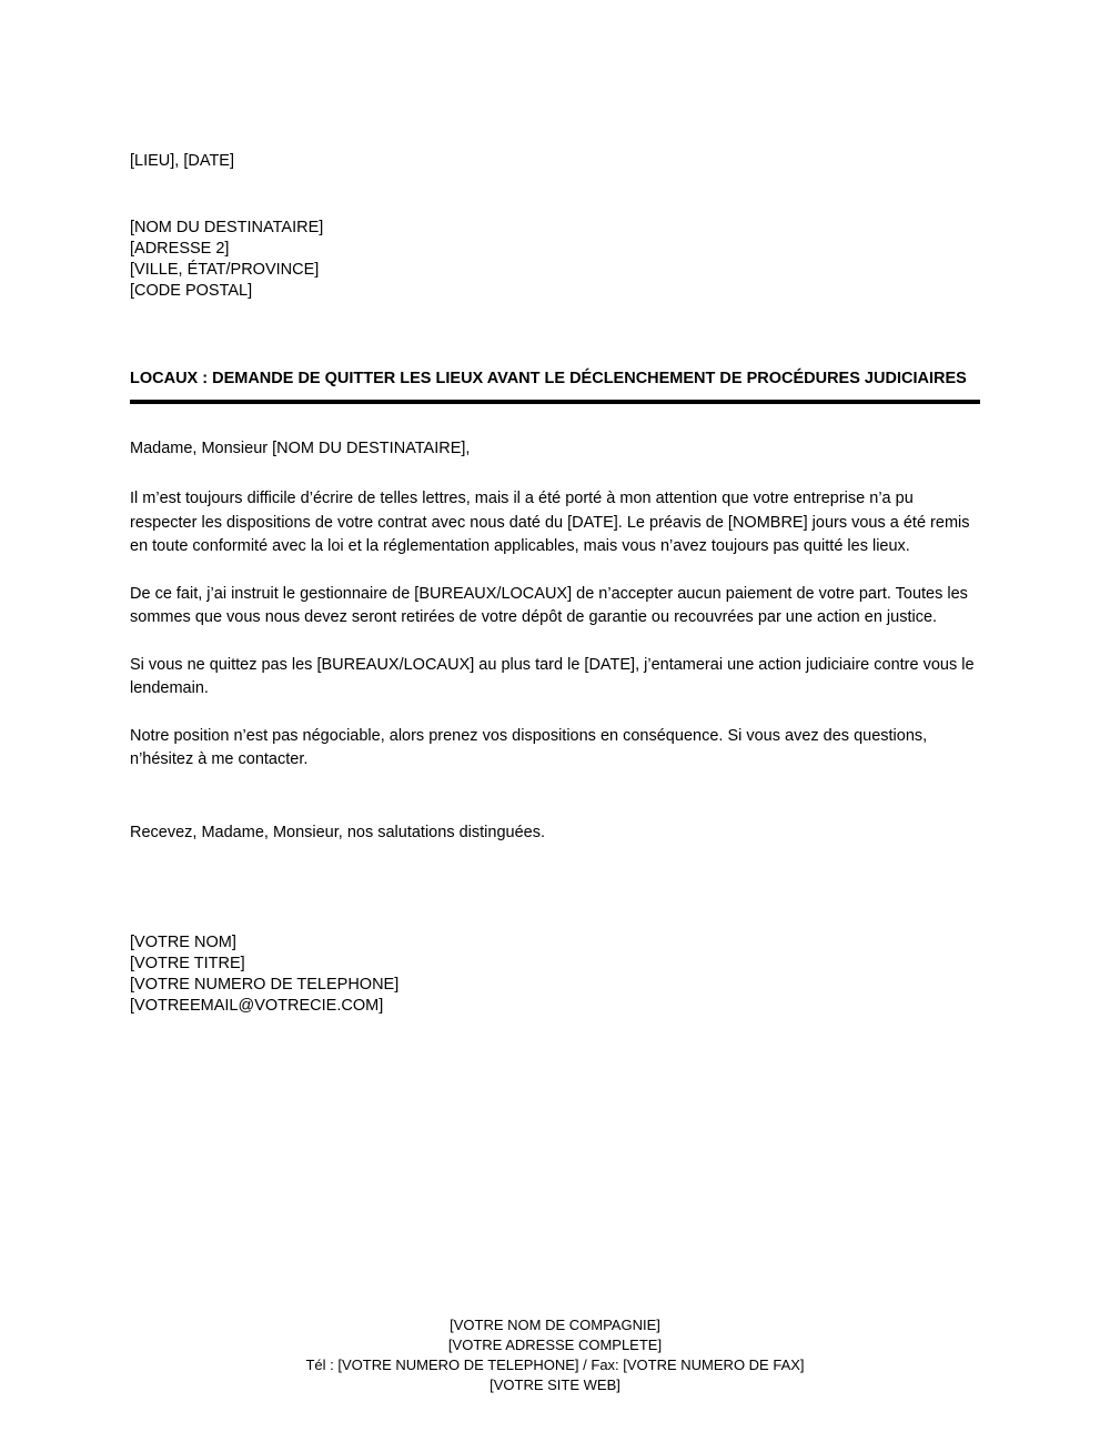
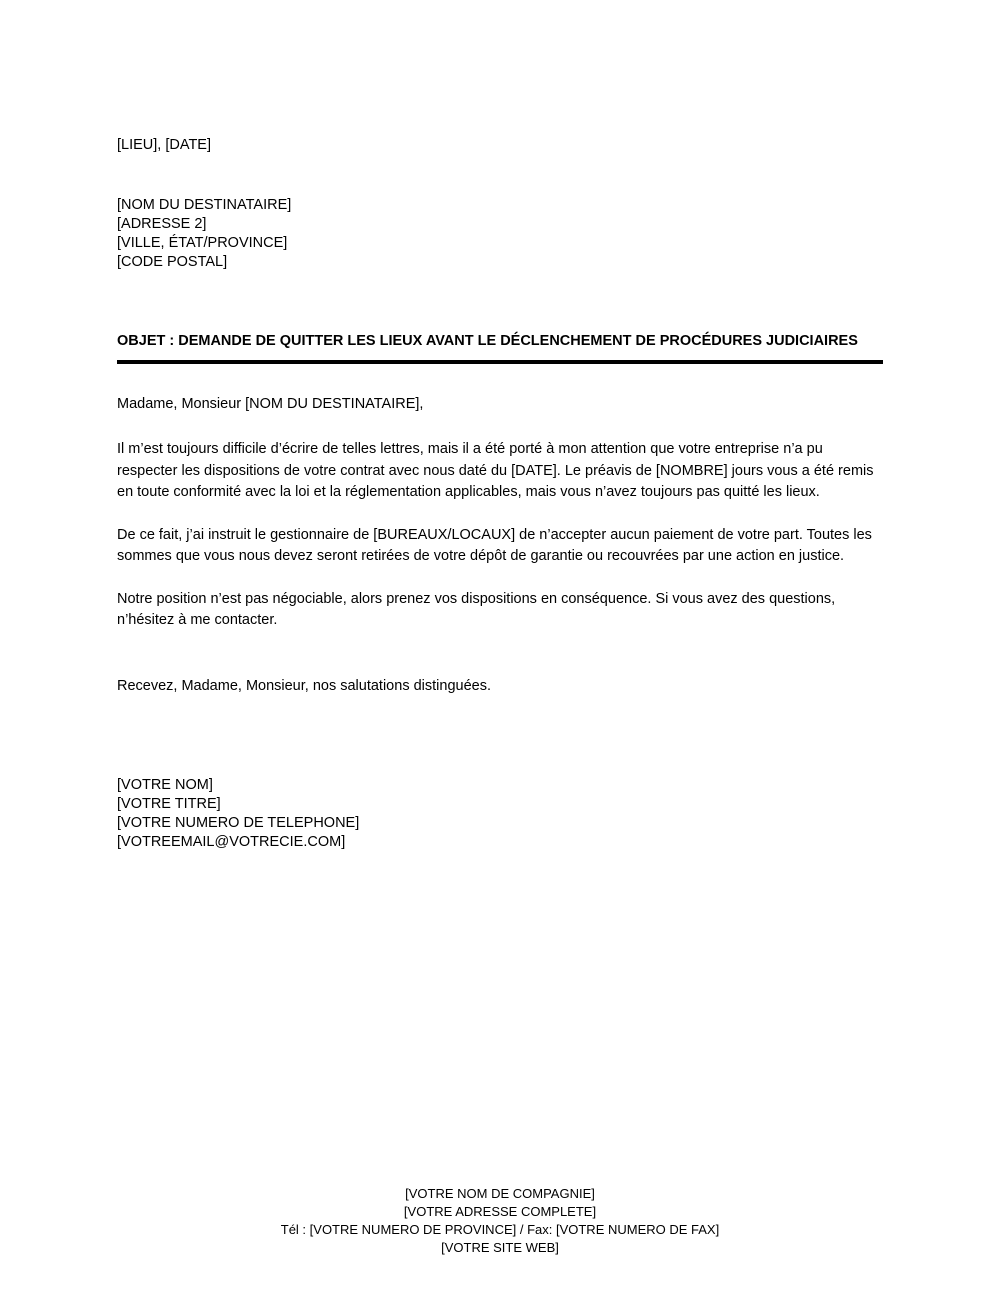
  [LIEU], [DATE]
  [NOM DU DESTINATAIRE]
  [ADRESSE 2]
  [VILLE, ÉTAT/PROVINCE]
  [CODE POSTAL]
- LOCAUX : DEMANDE DE QUITTER LES LIEUX AVANT LE DÉCLENCHEMENT DE PROCÉDURES JUDICIAIRES
+ OBJET : DEMANDE DE QUITTER LES LIEUX AVANT LE DÉCLENCHEMENT DE PROCÉDURES JUDICIAIRES
  Madame, Monsieur [NOM DU DESTINATAIRE],
  Il m’est toujours difficile d’écrire de telles lettres, mais il a été porté à mon attention que votre entreprise n’a pu respecter les dispositions de votre contrat avec nous daté du [DATE]. Le préavis de [NOMBRE] jours vous a été remis en toute conformité avec la loi et la réglementation applicables, mais vous n’avez toujours pas quitté les lieux.
  De ce fait, j’ai instruit le gestionnaire de [BUREAUX/LOCAUX] de n’accepter aucun paiement de votre part. Toutes les sommes que vous nous devez seront retirées de votre dépôt de garantie ou recouvrées par une action en justice.
- Si vous ne quittez pas les [BUREAUX/LOCAUX] au plus tard le [DATE], j’entamerai une action judiciaire contre vous le lendemain.
  Notre position n’est pas négociable, alors prenez vos dispositions en conséquence. Si vous avez des questions, n’hésitez à me contacter.
  Recevez, Madame, Monsieur, nos salutations distinguées.
  [VOTRE NOM]
  [VOTRE TITRE]
  [VOTRE NUMERO DE TELEPHONE]
  [VOTREEMAIL@VOTRECIE.COM]
  [VOTRE NOM DE COMPAGNIE]
  [VOTRE ADRESSE COMPLETE]
- Tél : [VOTRE NUMERO DE TELEPHONE] / Fax: [VOTRE NUMERO DE FAX]
+ Tél : [VOTRE NUMERO DE PROVINCE] / Fax: [VOTRE NUMERO DE FAX]
  [VOTRE SITE WEB]
